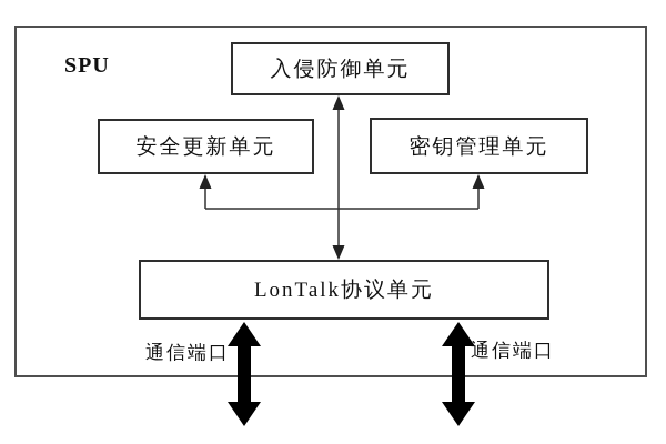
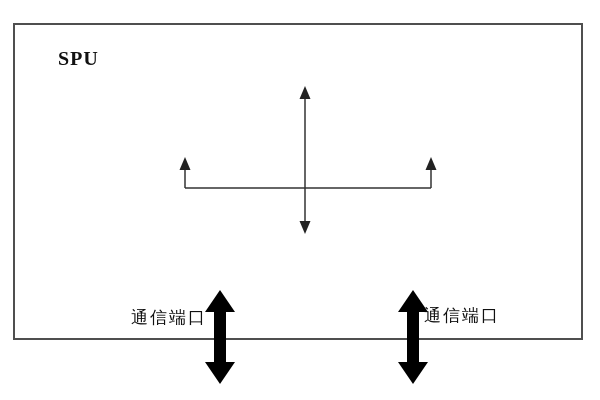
  SPU
- 入侵防御单元
- 安全更新单元
- 密钥管理单元
- LonTalk协议单元
  通信端口
  通信端口
